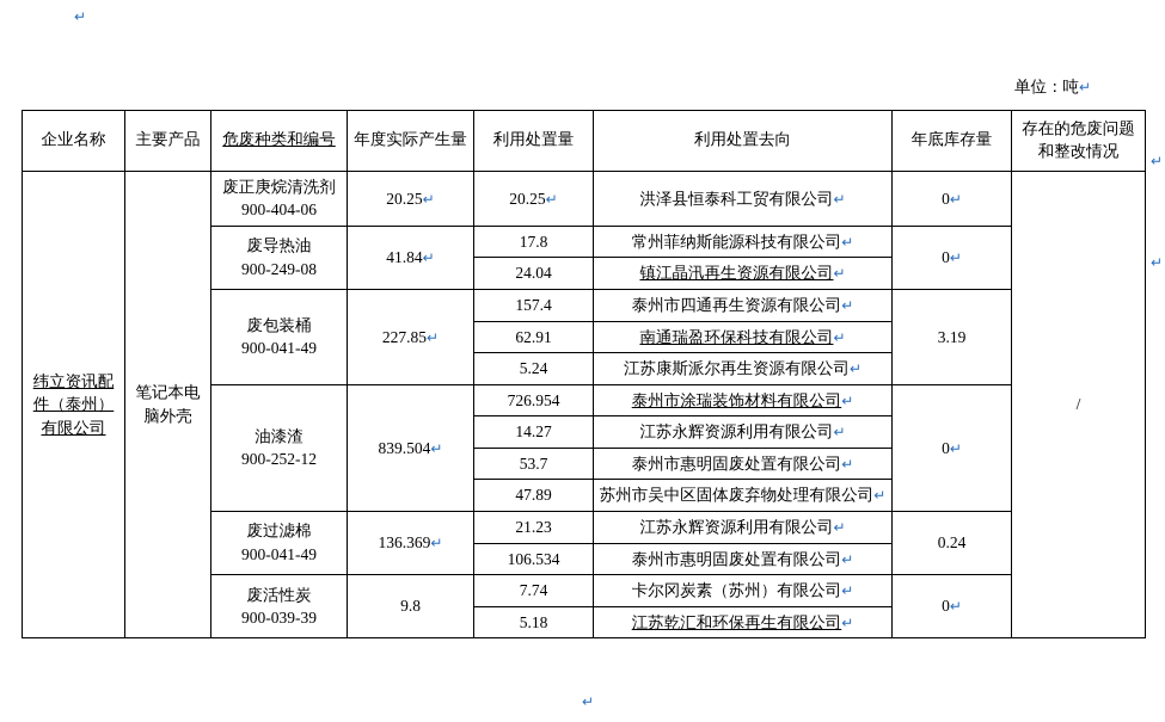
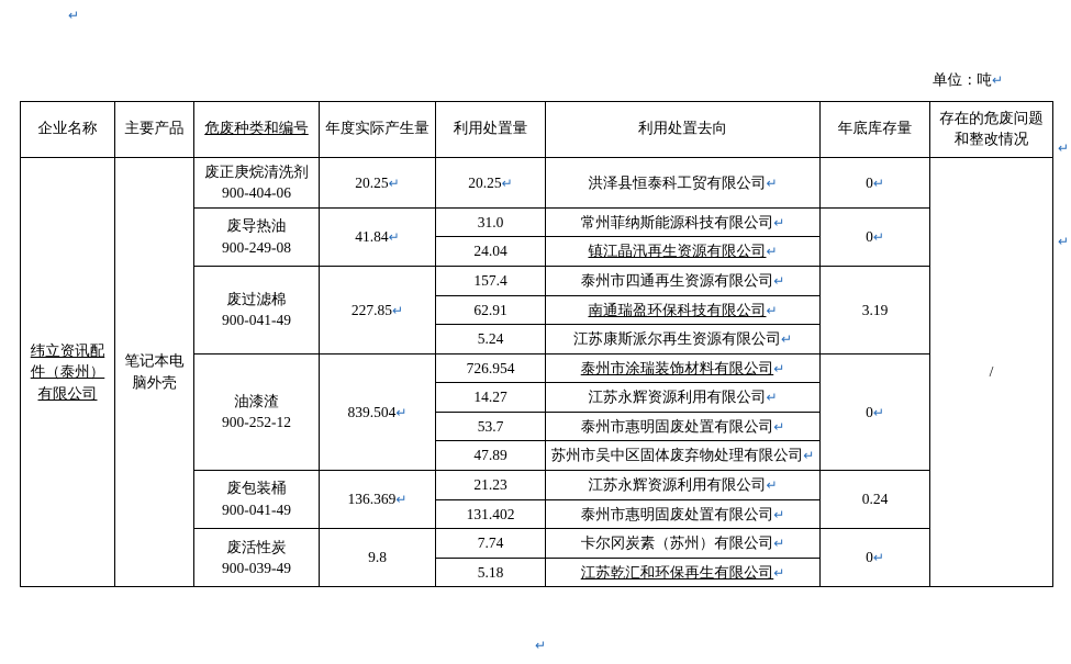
  ↵
  单位：吨↵
  企业名称	主要产品	危废种类和编号	年度实际产生量	利用处置量	利用处置去向	年底库存量	存在的危废问题和整改情况
  纬立资讯配件（泰州）有限公司	笔记本电脑外壳	废正庚烷清洗剂 900-404-06	20.25↵	20.25↵	洪泽县恒泰科工贸有限公司↵	0↵	/
- 废导热油 900-249-08	41.84↵	17.8	常州菲纳斯能源科技有限公司↵	0↵
+ 废导热油 900-249-08	41.84↵	31.0	常州菲纳斯能源科技有限公司↵	0↵
  24.04	镇江晶汛再生资源有限公司↵
- 废包装桶 900-041-49	227.85↵	157.4	泰州市四通再生资源有限公司↵	3.19
+ 废过滤棉 900-041-49	227.85↵	157.4	泰州市四通再生资源有限公司↵	3.19
  62.91	南通瑞盈环保科技有限公司↵
  5.24	江苏康斯派尔再生资源有限公司↵
  油漆渣 900-252-12	839.504↵	726.954	泰州市涂瑞装饰材料有限公司↵	0↵
  14.27	江苏永辉资源利用有限公司↵
  53.7	泰州市惠明固废处置有限公司↵
  47.89	苏州市吴中区固体废弃物处理有限公司↵
- 废过滤棉 900-041-49	136.369↵	21.23	江苏永辉资源利用有限公司↵	0.24
+ 废包装桶 900-041-49	136.369↵	21.23	江苏永辉资源利用有限公司↵	0.24
- 106.534	泰州市惠明固废处置有限公司↵
+ 131.402	泰州市惠明固废处置有限公司↵
- 废活性炭 900-039-39	9.8	7.74	卡尔冈炭素（苏州）有限公司↵	0↵
+ 废活性炭 900-039-49	9.8	7.74	卡尔冈炭素（苏州）有限公司↵	0↵
  5.18	江苏乾汇和环保再生有限公司↵
  ↵
  ↵
  ↵
